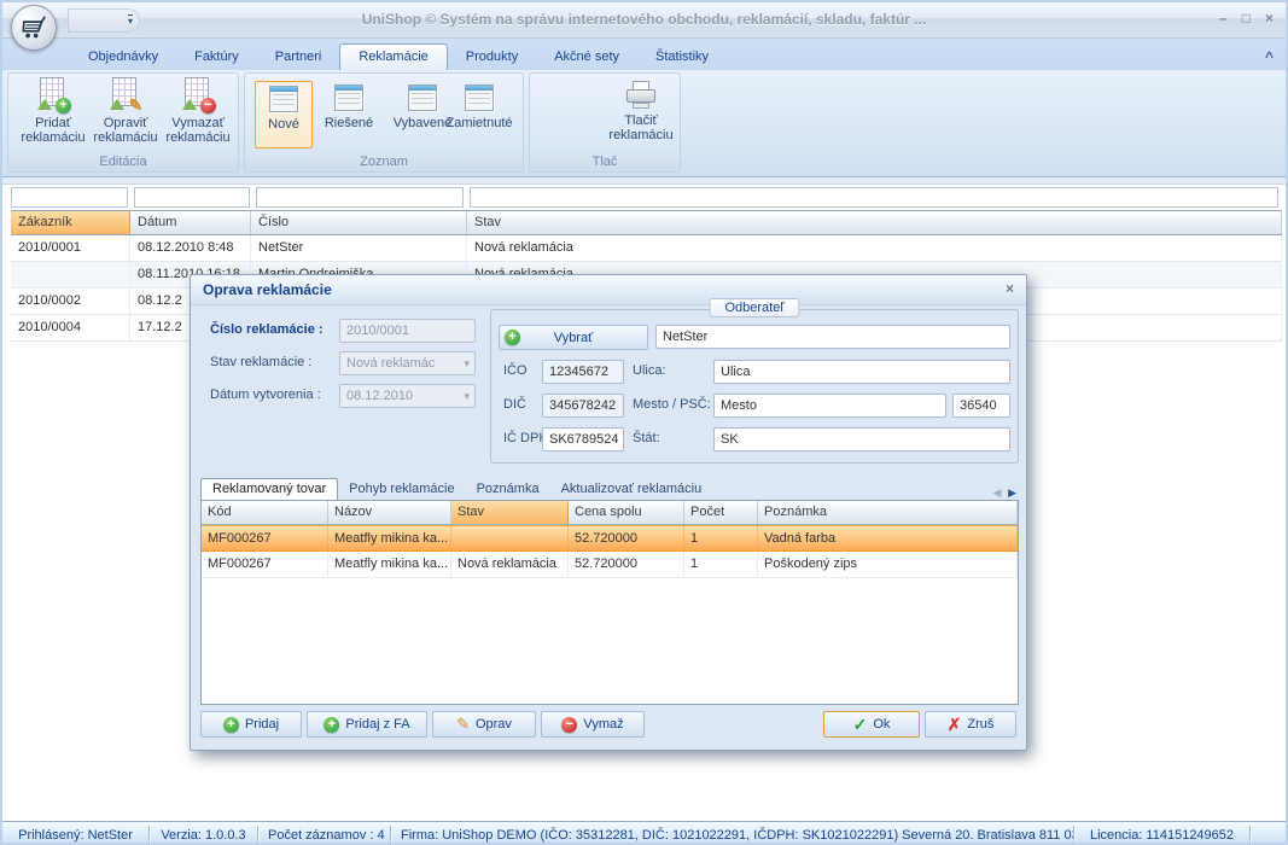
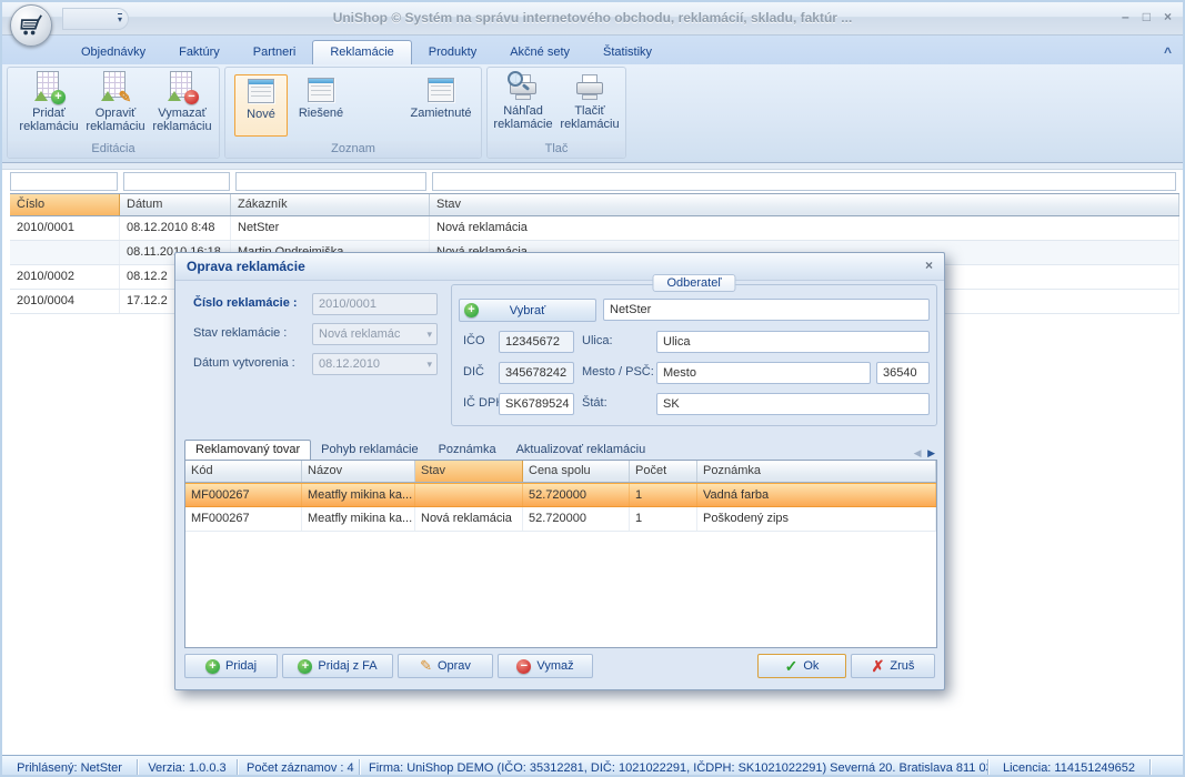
  UniShop © Systém na správu internetového obchodu, reklamácií, skladu, faktúr ...
  –
  □
  ×
  ▾
  Objednávky
  Faktúry
  Partneri
  Reklamácie
  Produkty
  Akčné sety
  Štatistiky
  ^
  +
  Pridať
  reklamáciu
  ✎
  Opraviť
  reklamáciu
  −
  Vymazať
  reklamáciu
  Editácia
  Nové
  Riešené
- Vybavené
  Zamietnuté
  Zoznam
+ Náhľad
+ reklamácie
  Tlačiť
  reklamáciu
  Tlač
- Zákazník
+ Číslo
  Dátum
- Číslo
+ Zákazník
  Stav
  2010/0001
  08.12.2010 8:48
  NetSter
  Nová reklamácia
  2010/0002
  08.12.2
  2010/0004
  17.12.2
  Oprava reklamácie
  ×
  Číslo reklamácie :
  2010/0001
  Stav reklamácie :
  Nová reklamác
  ▾
  Dátum vytvorenia :
  08.12.2010
  ▾
  Odberateľ
  +
  Vybrať
  NetSter
  IČO
  12345672
  Ulica:
  Ulica
  DIČ
  345678242
  Mesto / PSČ:
  Mesto
  36540
  IČ DP
  SK6789524
  Štát:
  SK
  Reklamovaný tovar
  Pohyb reklamácie
  Poznámka
  Aktualizovať reklamáciu
  ◀ ▶
  Kód
  Názov
  Stav
  Cena spolu
  Počet
  Poznámka
  MF000267
  Meatfly mikina ka...
  52.720000
  1
  Vadná farba
  MF000267
  Meatfly mikina ka...
  Nová reklamácia
  52.720000
  1
  Poškodený zips
  +
  Pridaj
  +
  Pridaj z FA
  ✎
  Oprav
  −
  Vymaž
  ✓
  Ok
  ✗
  Zruš
  Prihlásený: NetSter
  Verzia: 1.0.0.3
  Počet záznamov : 4
  Firma: UniShop DEMO (IČO: 35312281, DIČ: 1021022291, IČDPH: SK1021022291) Severná 20. Bratislava 811 0
  Licencia: 114151249652
